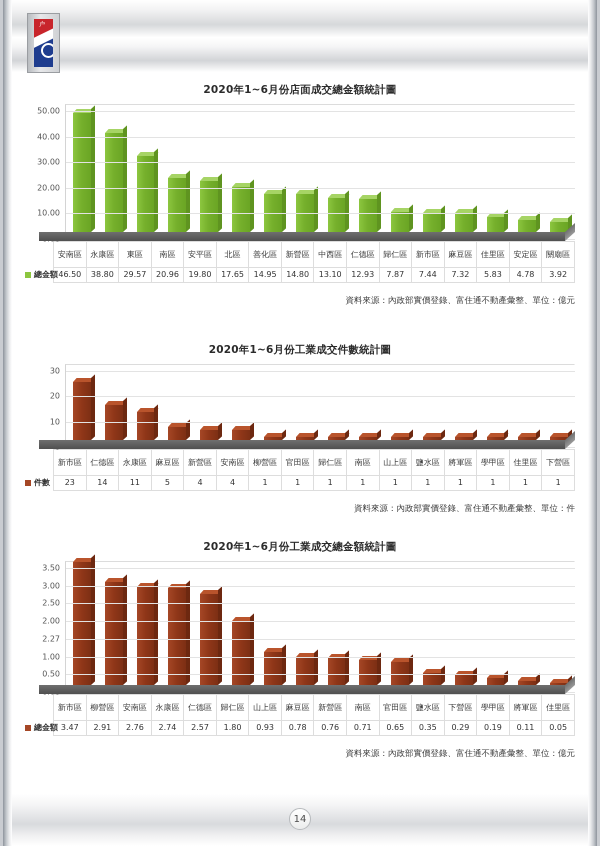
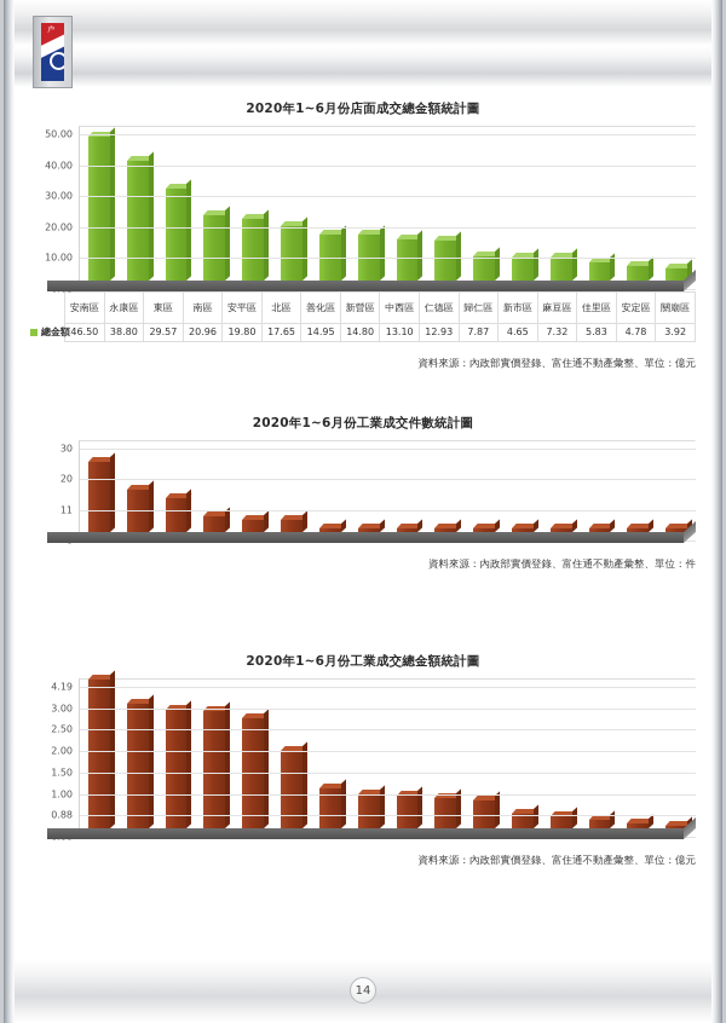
  2020年1~6月份店面成交總金額統計圖
  50.00
  40.00
  30.00
  20.00
  10.00
  	安南區	永康區	東區	南區	安平區	北區	善化區	新營區	中西區	仁德區	歸仁區	新市區	麻豆區	佳里區	安定區	關廟區
- 總金額	46.50	38.80	29.57	20.96	19.80	17.65	14.95	14.80	13.10	12.93	7.87	7.44	7.32	5.83	4.78	3.92
+ 總金額	46.50	38.80	29.57	20.96	19.80	17.65	14.95	14.80	13.10	12.93	7.87	4.65	7.32	5.83	4.78	3.92
  資料來源：內政部實價登錄、富住通不動產彙整、單位：億元
  2020年1~6月份工業成交件數統計圖
  30
  20
- 10
+ 11
- 	新市區	仁德區	永康區	麻豆區	新營區	安南區	柳營區	官田區	歸仁區	南區	山上區	鹽水區	將軍區	學甲區	佳里區	下營區
- 件數	23	14	11	5	4	4	1	1	1	1	1	1	1	1	1	1
  資料來源：內政部實價登錄、富住通不動產彙整、單位：件
  2020年1~6月份工業成交總金額統計圖
- 3.50
+ 4.19
  3.00
  2.50
  2.00
- 2.27
+ 1.50
  1.00
- 0.50
+ 0.88
- 	新市區	柳營區	安南區	永康區	仁德區	歸仁區	山上區	麻豆區	新營區	南區	官田區	鹽水區	下營區	學甲區	將軍區	佳里區
- 總金額	3.47	2.91	2.76	2.74	2.57	1.80	0.93	0.78	0.76	0.71	0.65	0.35	0.29	0.19	0.11	0.05
  資料來源：內政部實價登錄、富住通不動產彙整、單位：億元
  14
